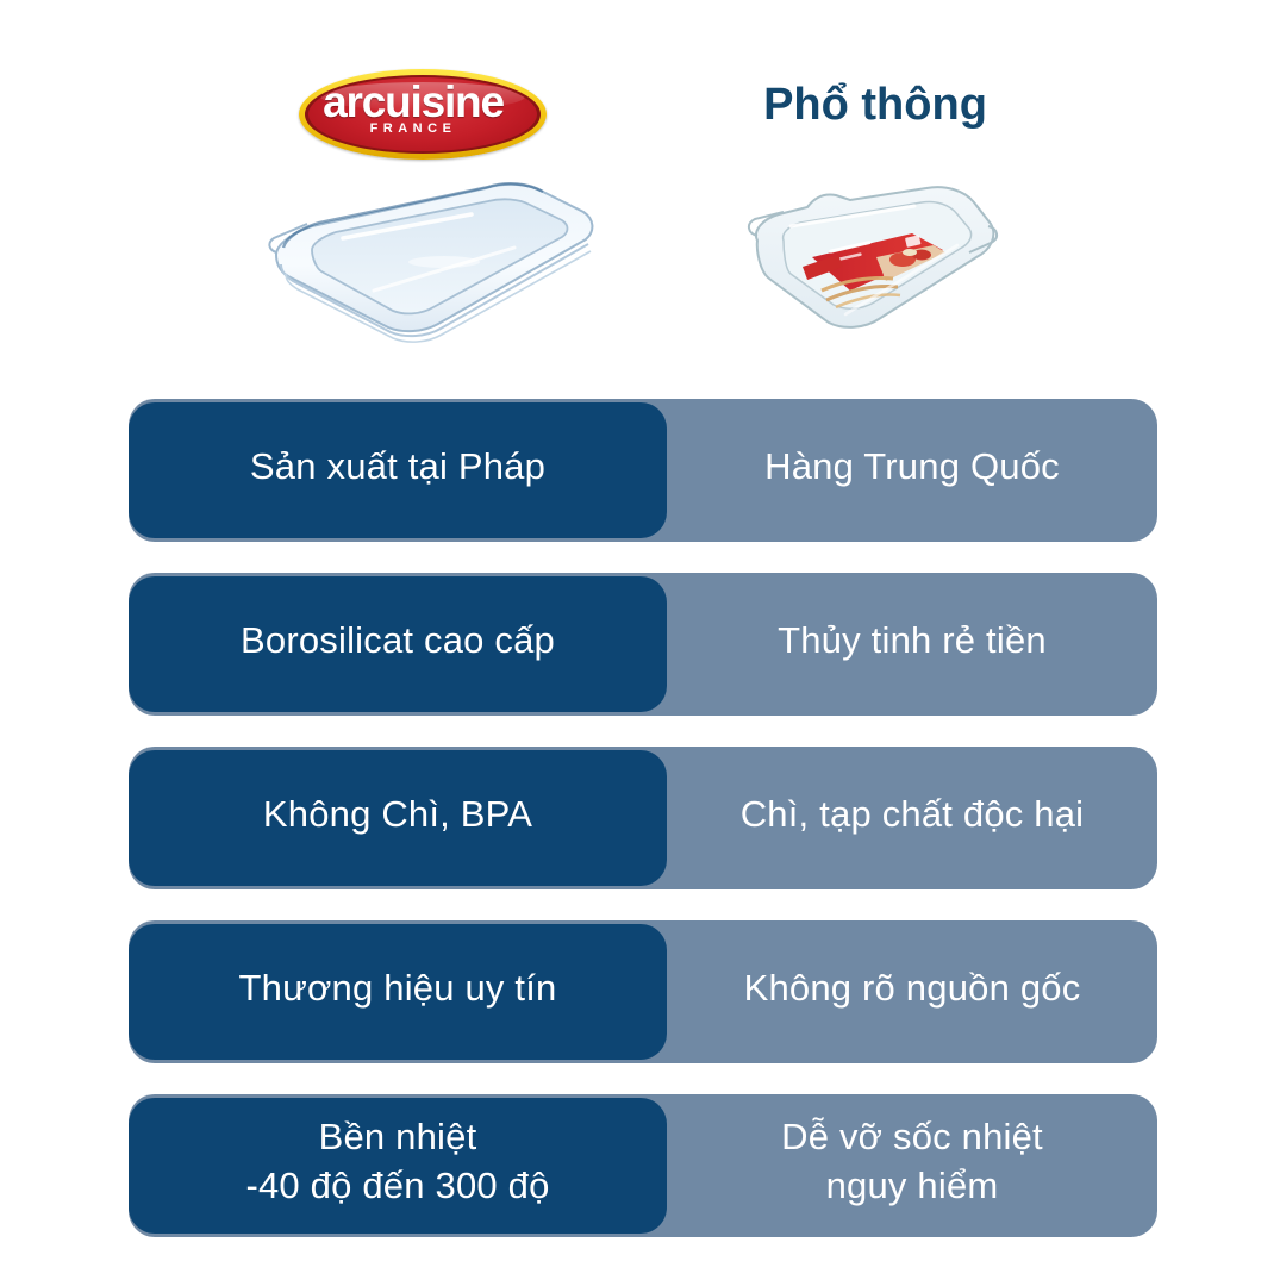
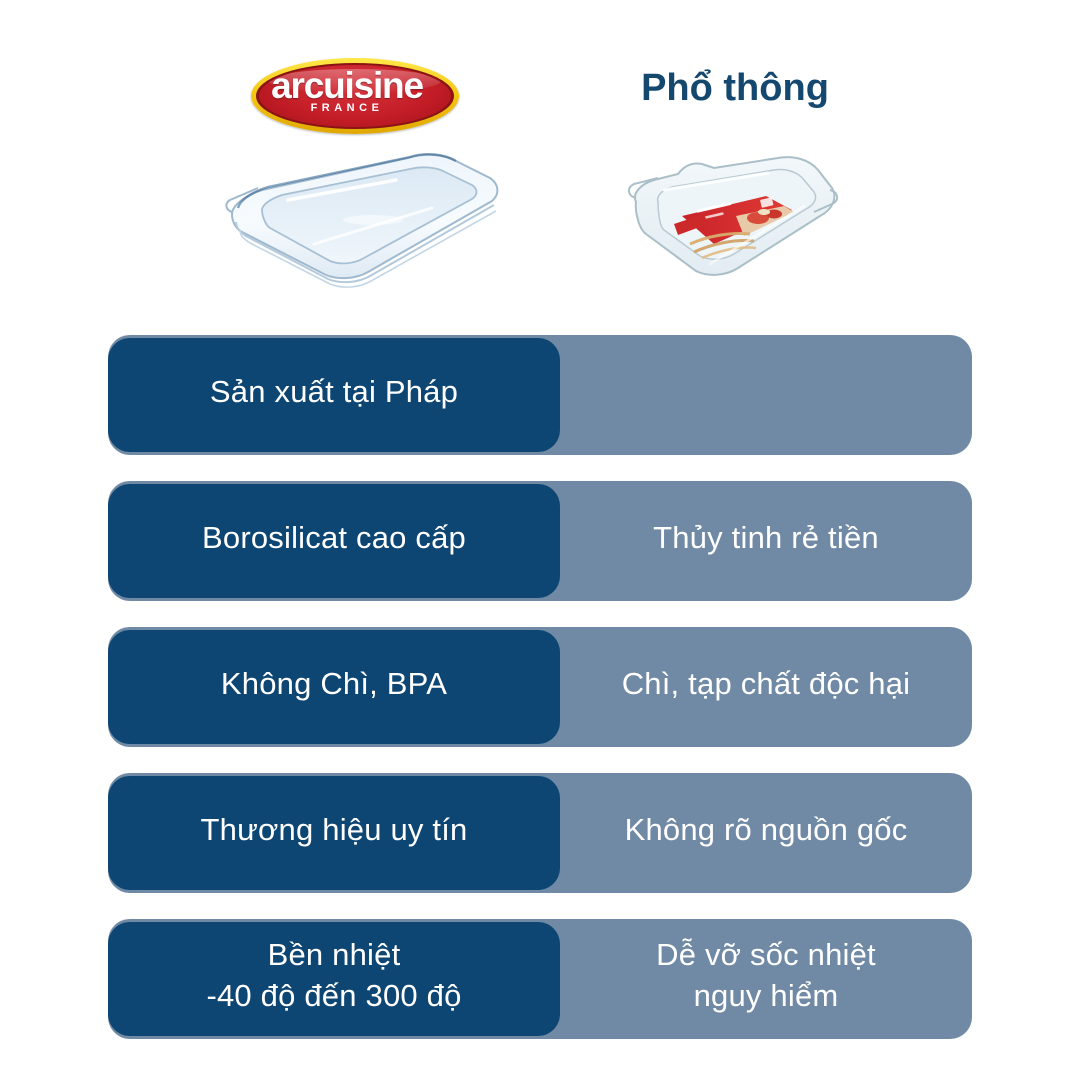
  arcuisine
  FRANCE
  Phổ thông
  Sản xuất tại Pháp
- Hàng Trung Quốc
  Borosilicat cao cấp
  Thủy tinh rẻ tiền
  Không Chì, BPA
  Chì, tạp chất độc hại
  Thương hiệu uy tín
  Không rõ nguồn gốc
  Bền nhiệt
  -40 độ đến 300 độ
  Dễ vỡ sốc nhiệt
  nguy hiểm
